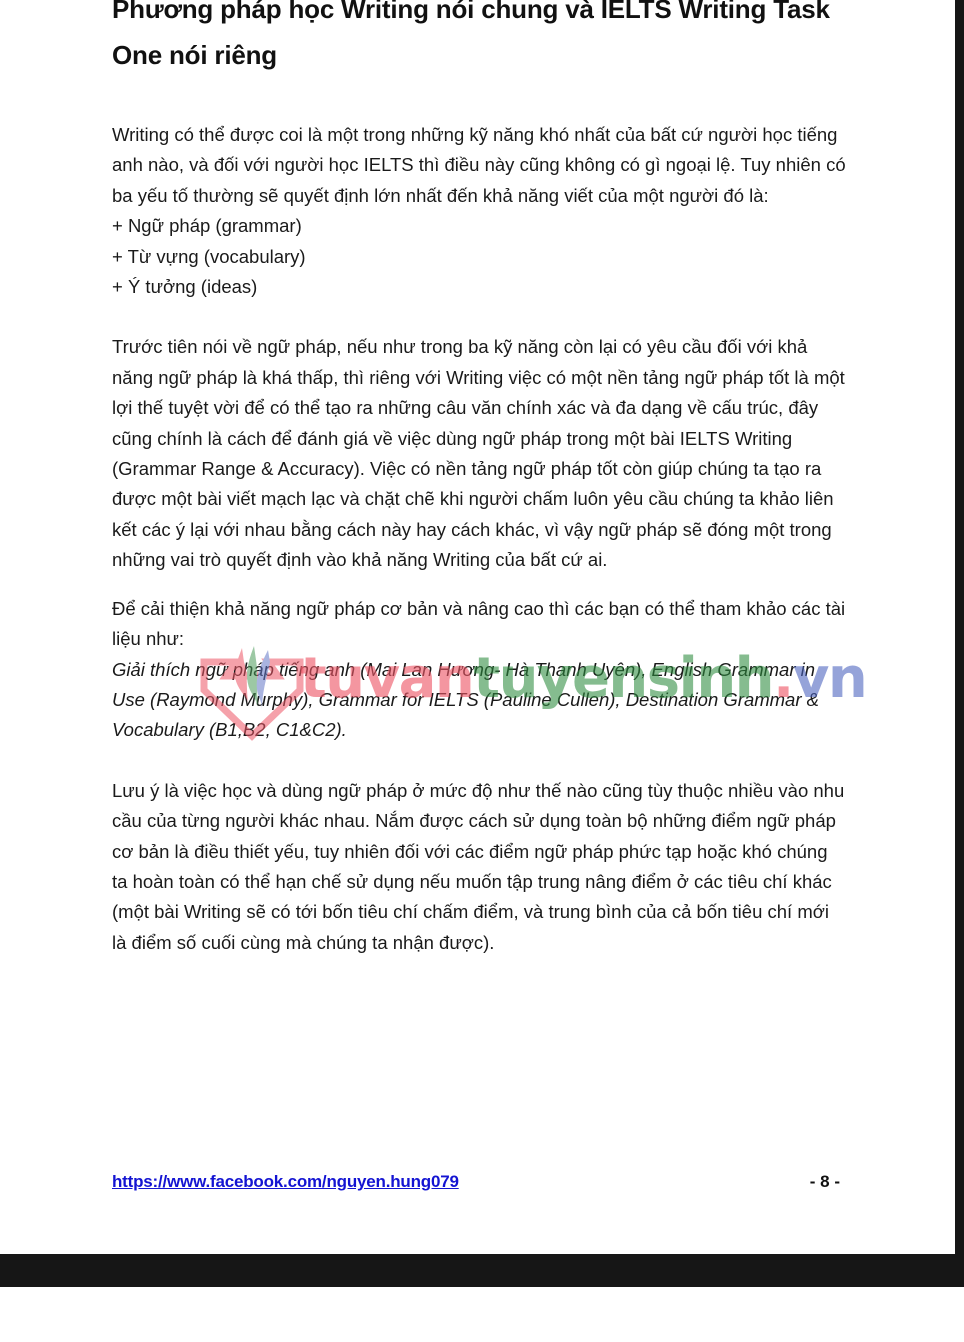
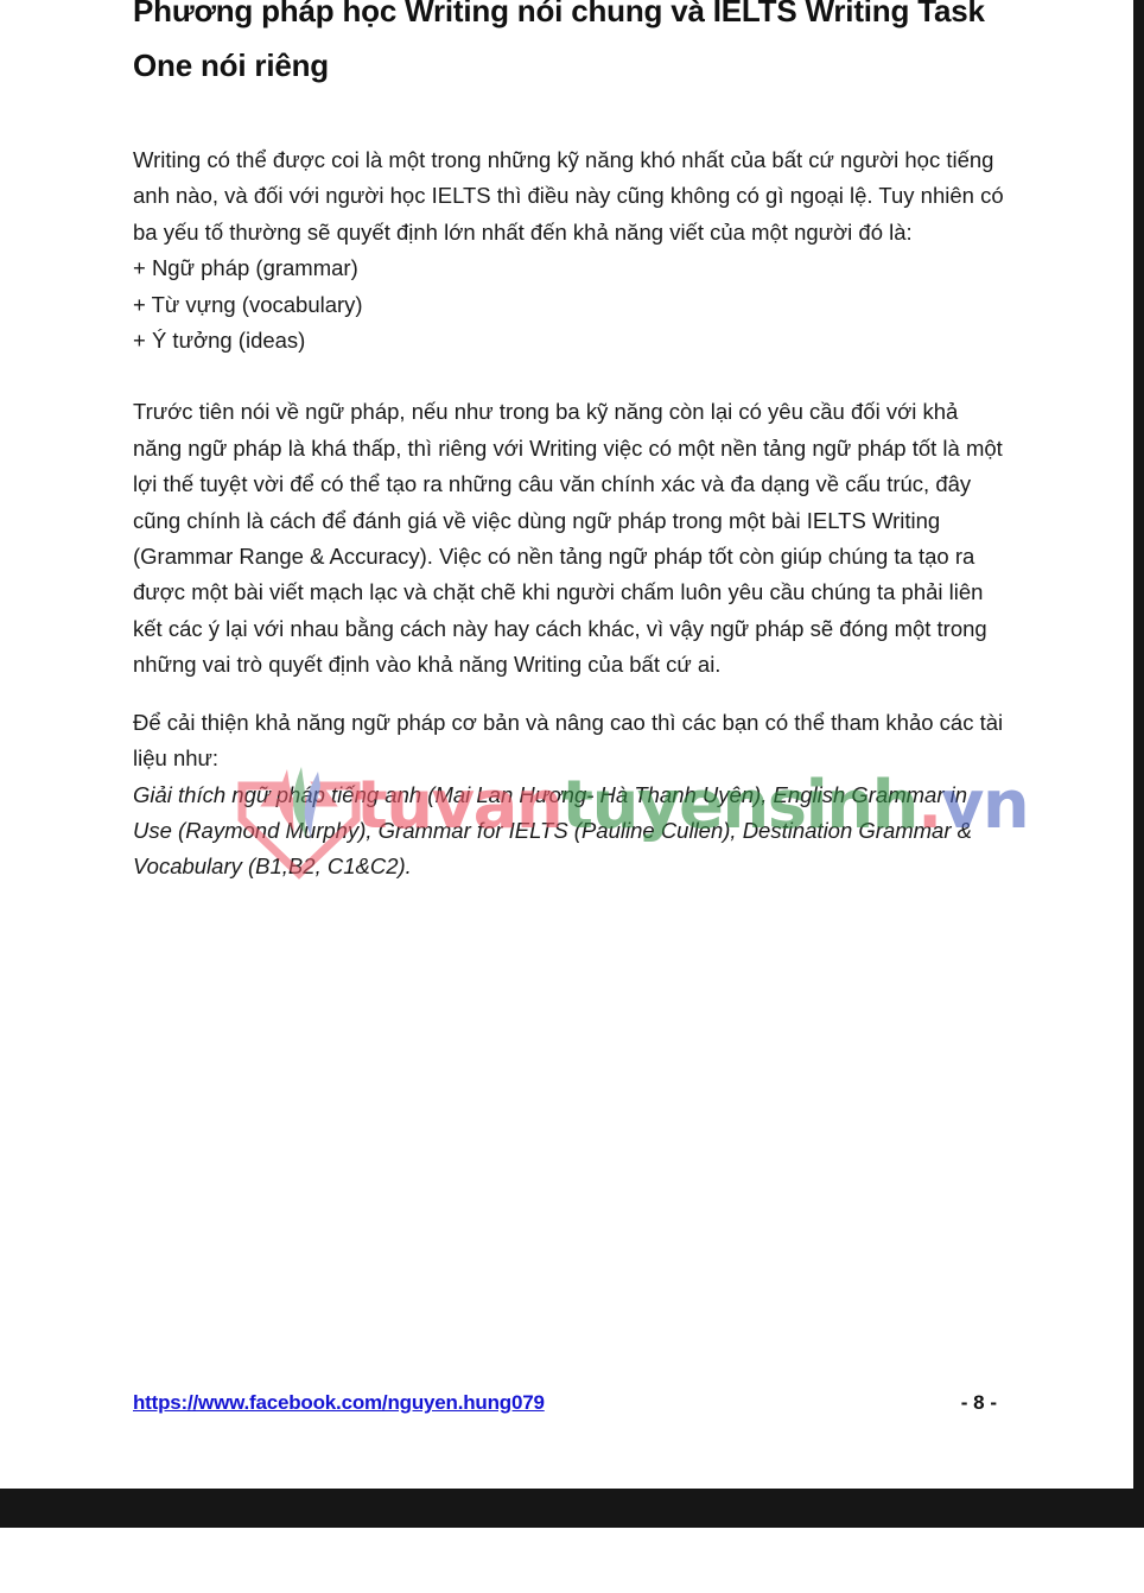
  Phương pháp học Writing nói chung và IELTS Writing Task One nói riêng
  Writing có thể được coi là một trong những kỹ năng khó nhất của bất cứ người học tiếng anh nào, và đối với người học IELTS thì điều này cũng không có gì ngoại lệ. Tuy nhiên có ba yếu tố thường sẽ quyết định lớn nhất đến khả năng viết của một người đó là:
  + Ngữ pháp (grammar)
  + Từ vựng (vocabulary)
  + Ý tưởng (ideas)
- Trước tiên nói về ngữ pháp, nếu như trong ba kỹ năng còn lại có yêu cầu đối với khả năng ngữ pháp là khá thấp, thì riêng với Writing việc có một nền tảng ngữ pháp tốt là một lợi thế tuyệt vời để có thể tạo ra những câu văn chính xác và đa dạng về cấu trúc, đây cũng chính là cách để đánh giá về việc dùng ngữ pháp trong một bài IELTS Writing (Grammar Range & Accuracy). Việc có nền tảng ngữ pháp tốt còn giúp chúng ta tạo ra được một bài viết mạch lạc và chặt chẽ khi người chấm luôn yêu cầu chúng ta khảo liên kết các ý lại với nhau bằng cách này hay cách khác, vì vậy ngữ pháp sẽ đóng một trong những vai trò quyết định vào khả năng Writing của bất cứ ai.
+ Trước tiên nói về ngữ pháp, nếu như trong ba kỹ năng còn lại có yêu cầu đối với khả năng ngữ pháp là khá thấp, thì riêng với Writing việc có một nền tảng ngữ pháp tốt là một lợi thế tuyệt vời để có thể tạo ra những câu văn chính xác và đa dạng về cấu trúc, đây cũng chính là cách để đánh giá về việc dùng ngữ pháp trong một bài IELTS Writing (Grammar Range & Accuracy). Việc có nền tảng ngữ pháp tốt còn giúp chúng ta tạo ra được một bài viết mạch lạc và chặt chẽ khi người chấm luôn yêu cầu chúng ta phải liên kết các ý lại với nhau bằng cách này hay cách khác, vì vậy ngữ pháp sẽ đóng một trong những vai trò quyết định vào khả năng Writing của bất cứ ai.
  Để cải thiện khả năng ngữ pháp cơ bản và nâng cao thì các bạn có thể tham khảo các tài liệu như:
  Giải thích ngữ pháp tiếng anh (Mai Lan Hương- Hà Thanh Uyên), English Grammar in Use (Raymond Murphy), Grammar for IELTS (Pauline Cullen), Destination Grammar & Vocabulary (B1,B2, C1&C2).
- Lưu ý là việc học và dùng ngữ pháp ở mức độ như thế nào cũng tùy thuộc nhiều vào nhu cầu của từng người khác nhau. Nắm được cách sử dụng toàn bộ những điểm ngữ pháp cơ bản là điều thiết yếu, tuy nhiên đối với các điểm ngữ pháp phức tạp hoặc khó chúng ta hoàn toàn có thể hạn chế sử dụng nếu muốn tập trung nâng điểm ở các tiêu chí khác (một bài Writing sẽ có tới bốn tiêu chí chấm điểm, và trung bình của cả bốn tiêu chí mới là điểm số cuối cùng mà chúng ta nhận được).
  tuvantuyensinh.vn
  https://www.facebook.com/nguyen.hung079
  - 8 -
